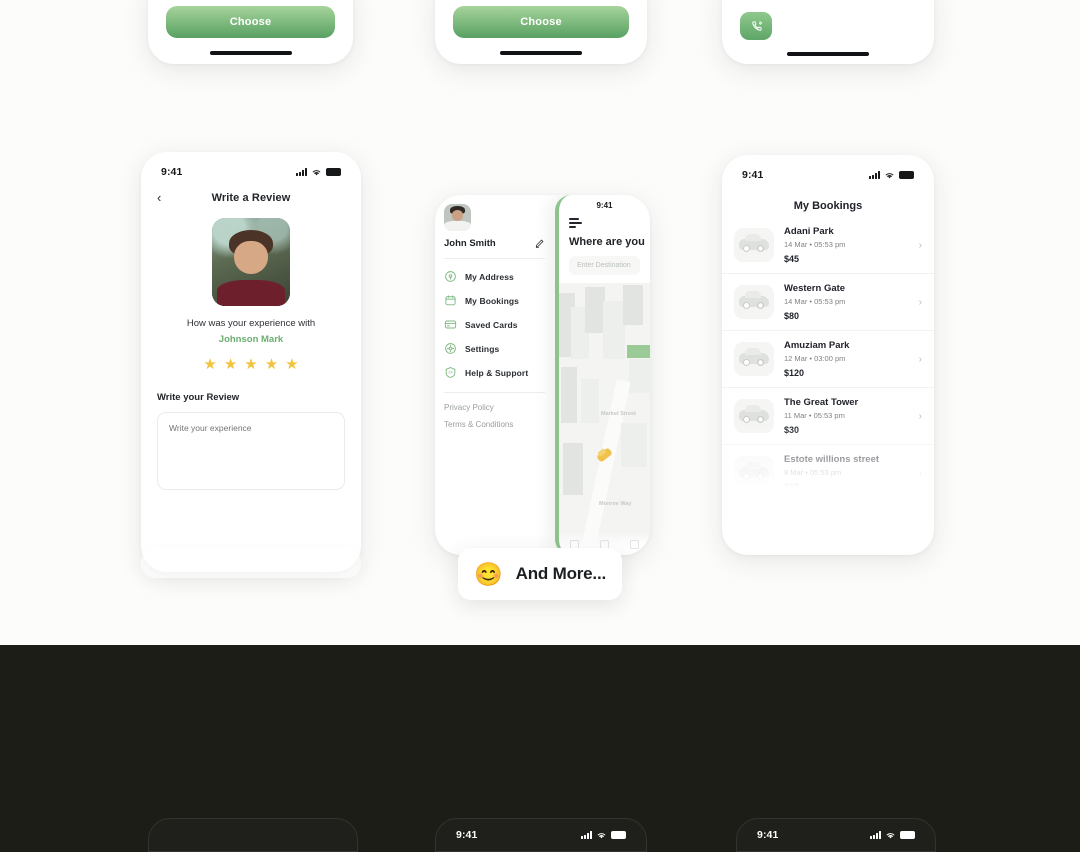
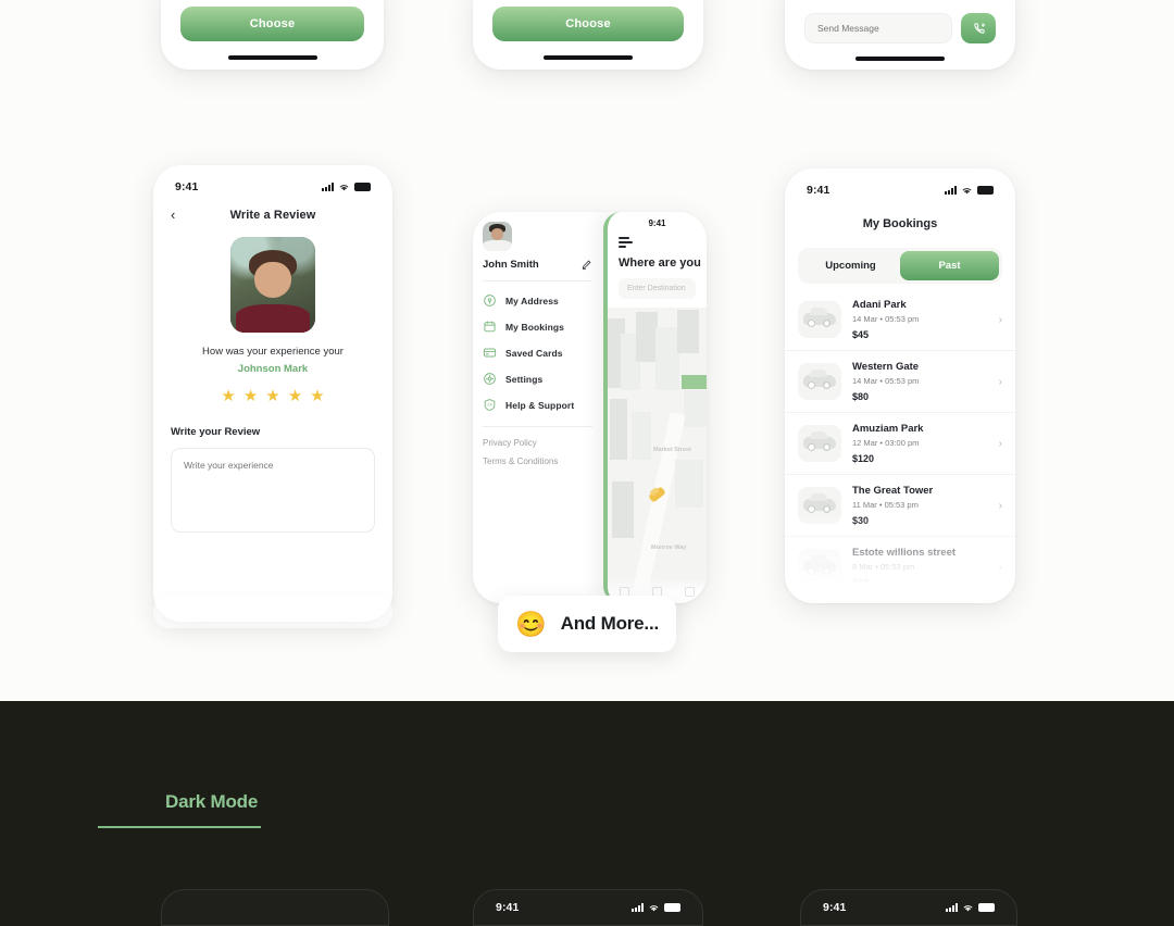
  Choose
  Choose
+ Send Message
  9:41
  ‹
  Write a Review
- How was your experience with
+ How was your experience your
  Johnson Mark
  ★
  ★
  ★
  ★
  ★
  Write your Review
  Write your experience
  John Smith
  My Address
  My Bookings
  Saved Cards
  Settings
  Help & Support
  Privacy Policy
  Terms & Conditions
  9:41
  Where are you
  😊
  And More...
  9:41
  My Bookings
+ Upcoming
+ Past
  Adani Park
  14 Mar • 05:53 pm
  $45
  ›
  Western Gate
  14 Mar • 05:53 pm
  $80
  ›
  Amuziam Park
  12 Mar • 03:00 pm
  $120
  ›
  The Great Tower
  11 Mar • 05:53 pm
  ›
+ Dark Mode
  9:41
  9:41
